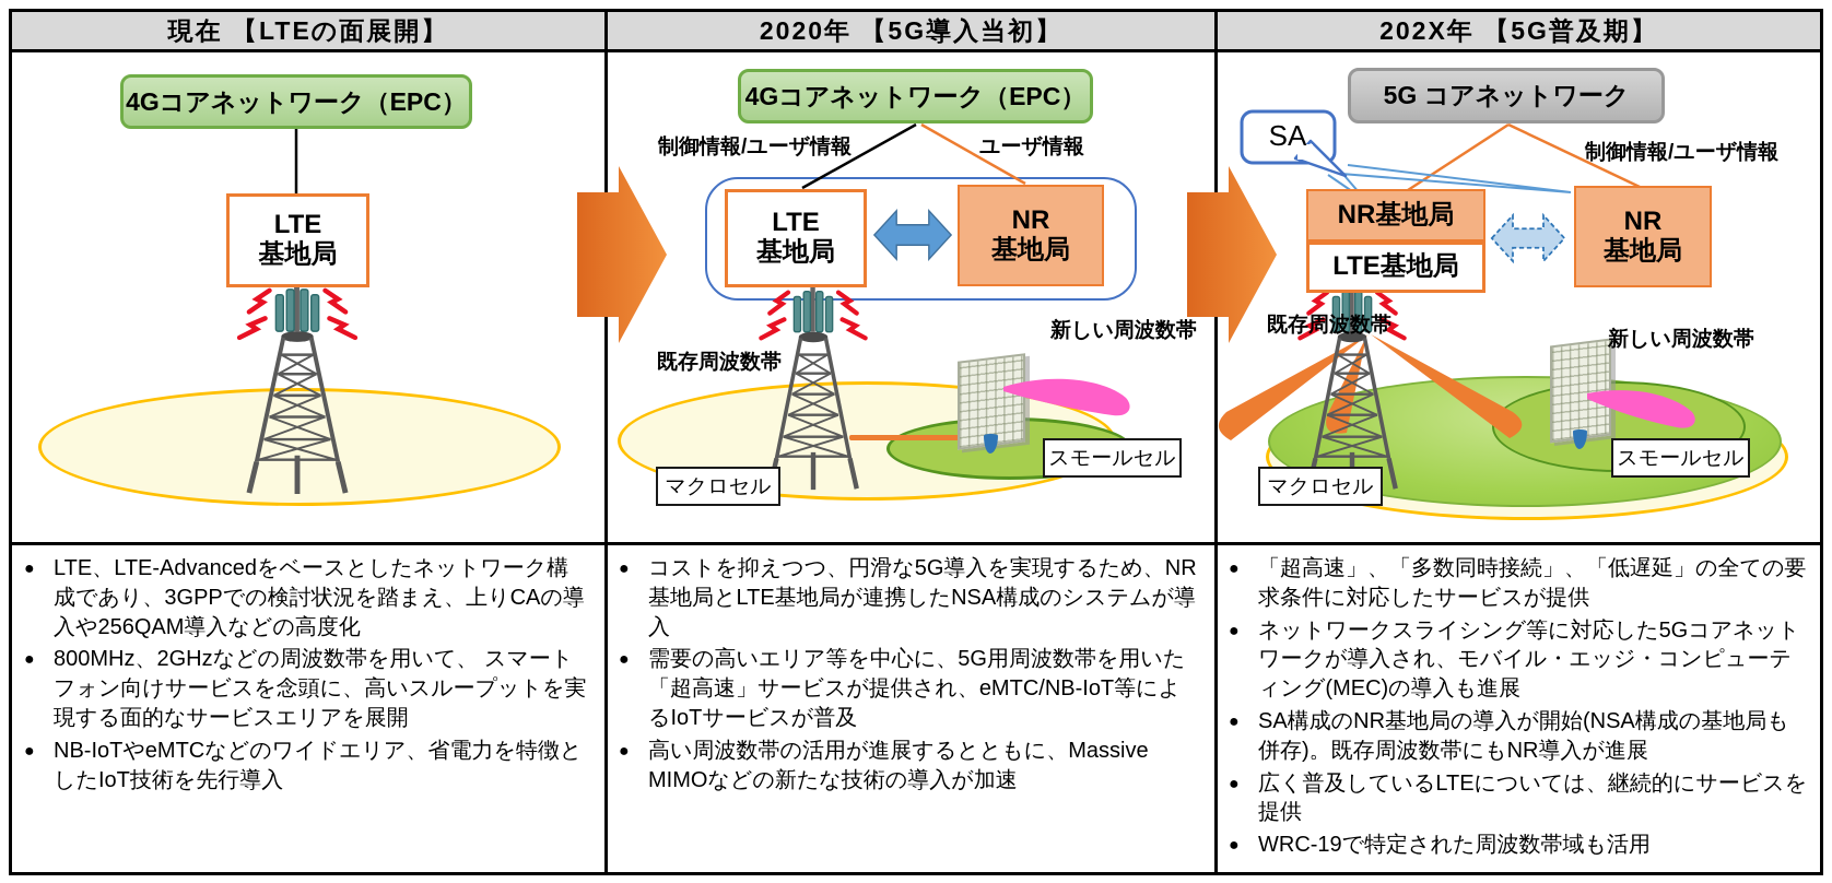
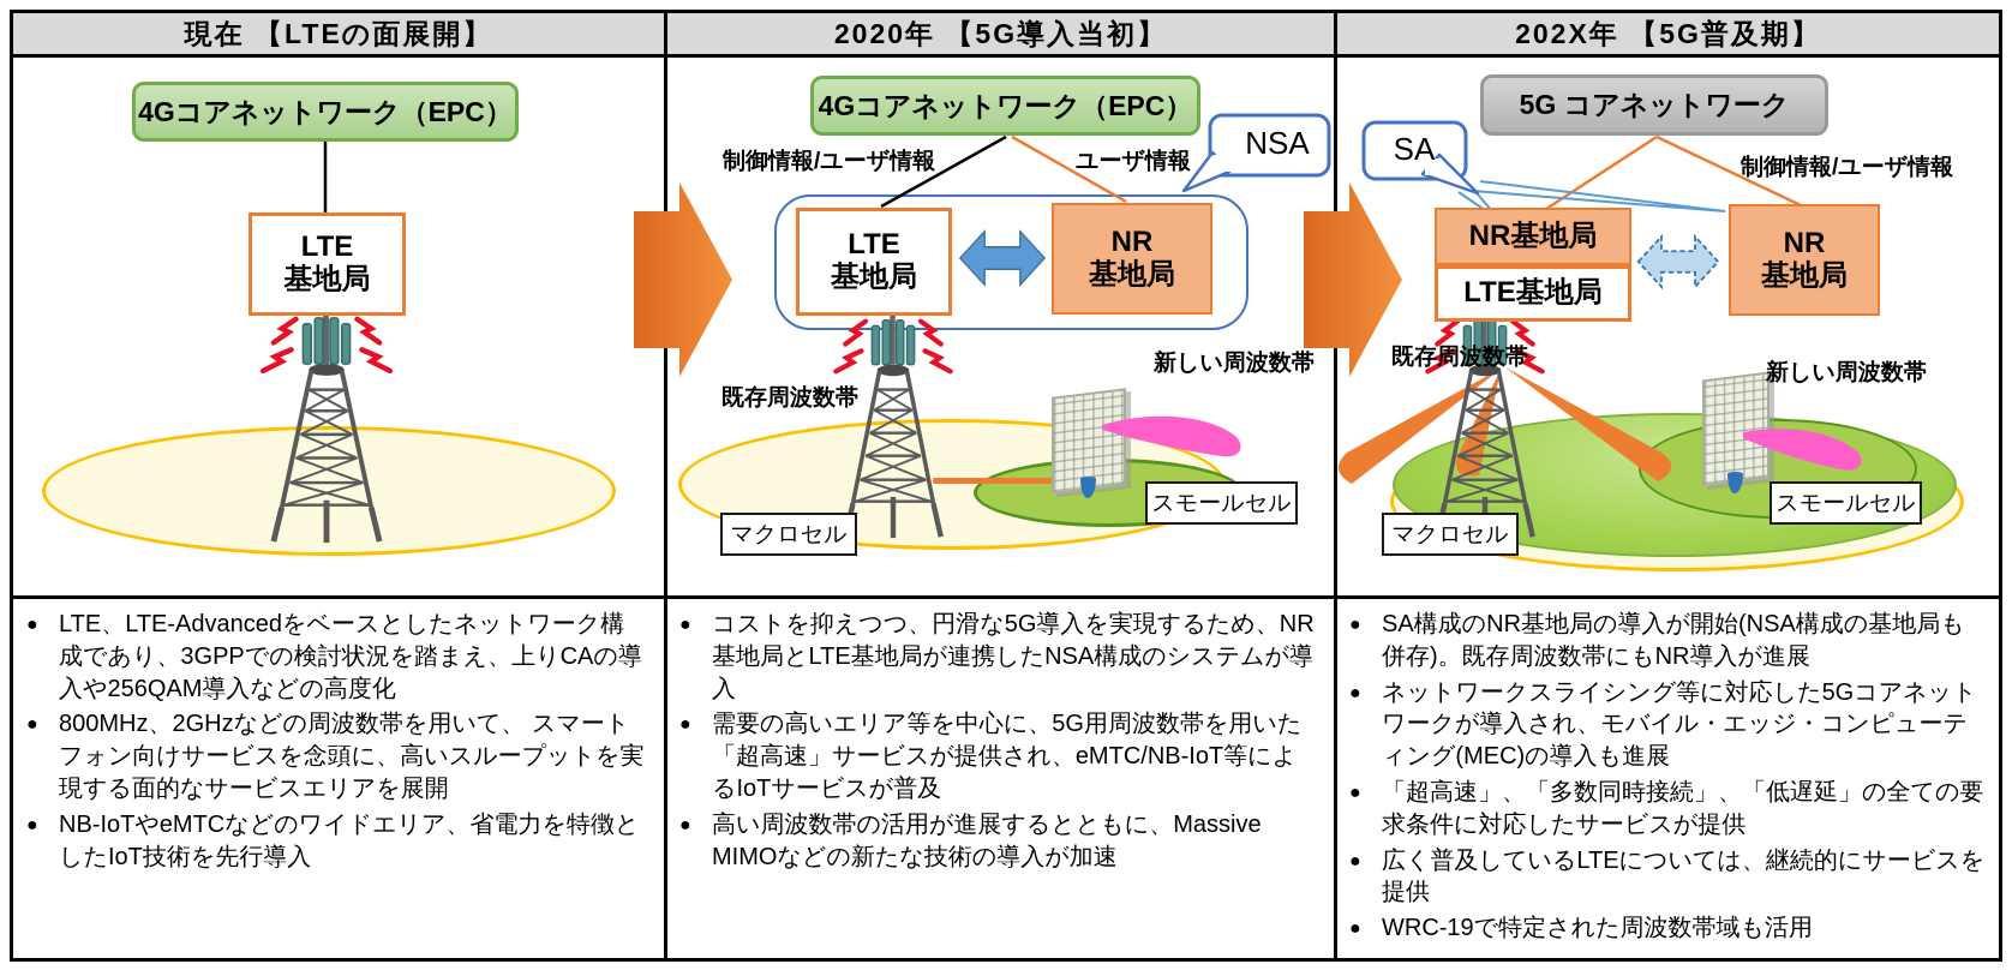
  現在 【LTEの面展開】
  2020年 【5G導入当初】
  202X年 【5G普及期】
  4Gコアネットワーク（EPC）
  LTE
  基地局
  4Gコアネットワーク（EPC）
  制御情報/ユーザ情報
  ユーザ情報
+ NSA
  LTE
  基地局
  NR
  基地局
  既存周波数帯
  新しい周波数帯
  マクロセル
  スモールセル
  5G コアネットワーク
  SA
  制御情報/ユーザ情報
  NR基地局
  LTE基地局
  NR
  基地局
  既存周波数帯
  新しい周波数帯
  マクロセル
  スモールセル
  LTE、LTE-Advancedをベースとしたネットワーク構成であり、3GPPでの検討状況を踏まえ、上りCAの導入や256QAM導入などの高度化
  800MHz、2GHzなどの周波数帯を用いて、 スマートフォン向けサービスを念頭に、高いスループットを実現する面的なサービスエリアを展開
  NB-IoTやeMTCなどのワイドエリア、省電力を特徴としたIoT技術を先行導入
  コストを抑えつつ、円滑な5G導入を実現するため、NR基地局とLTE基地局が連携したNSA構成のシステムが導入
  需要の高いエリア等を中心に、5G用周波数帯を用いた「超高速」サービスが提供され、eMTC/NB-IoT等によるIoTサービスが普及
  高い周波数帯の活用が進展するとともに、Massive MIMOなどの新たな技術の導入が加速
- 「超高速」、「多数同時接続」、「低遅延」の全ての要求条件に対応したサービスが提供
+ SA構成のNR基地局の導入が開始(NSA構成の基地局も併存)。既存周波数帯にもNR導入が進展
  ネットワークスライシング等に対応した5Gコアネットワークが導入され、モバイル・エッジ・コンピューティング(MEC)の導入も進展
- SA構成のNR基地局の導入が開始(NSA構成の基地局も併存)。既存周波数帯にもNR導入が進展
+ 「超高速」、「多数同時接続」、「低遅延」の全ての要求条件に対応したサービスが提供
  広く普及しているLTEについては、継続的にサービスを提供
  WRC-19で特定された周波数帯域も活用
